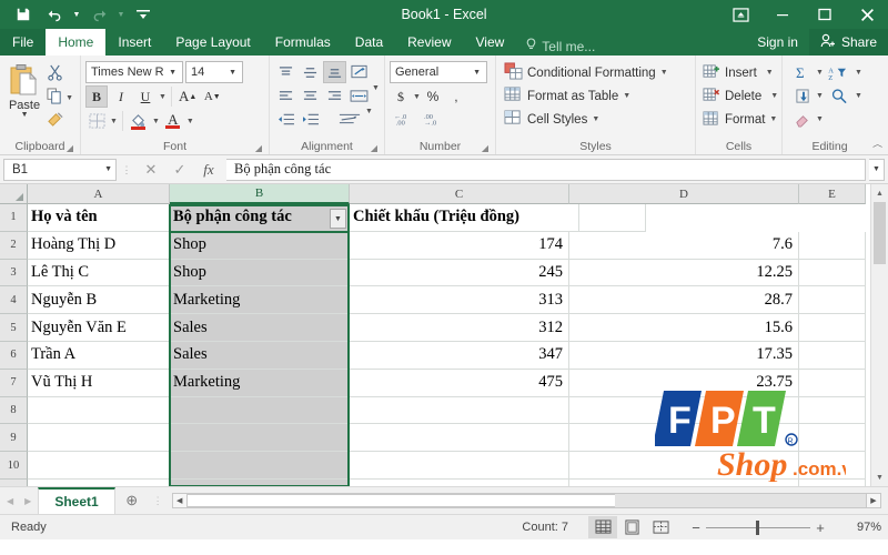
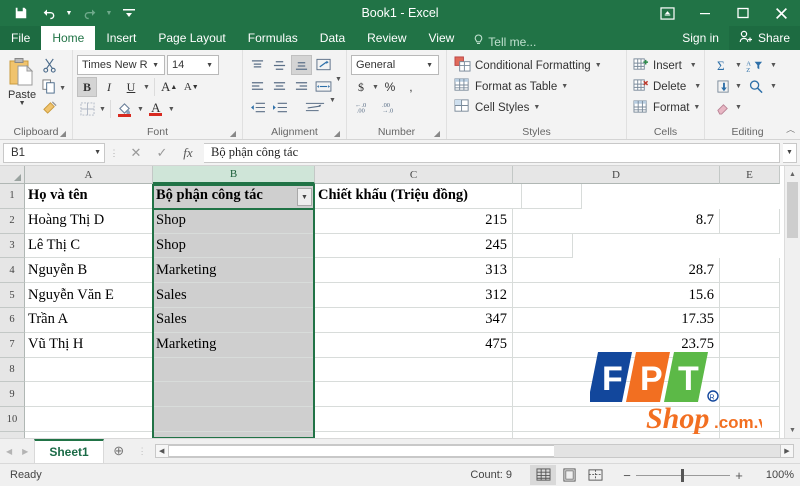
  Book1 - Excel
  File
  Home
  Insert
  Page Layout
  Formulas
  Data
  Review
  View
  Tell me...
  Sign in
  Share
  Paste
  Clipboard
  ◢
  Times New R
  14
  B
  I
  U
  A
  A
  A
  Font
  ◢
  Alignment
  ◢
  General
  $
  %
  ,
  Number
  ◢
  Conditional Formatting
  Format as Table
  Cell Styles
  Styles
  Insert
  Delete
  Format
  Cells
  Σ
  Editing
  ︿
  B1
  ⋮
  ✕
  ✓
  fx
  Bộ phận công tác
  A
  B
  C
  D
  E
  1
  2
  3
  4
  5
  6
  7
  8
  9
  10
  Họ và tên
  Bộ phận công tác
  Chiết khấu (Triệu đồng)
  Hoàng Thị D
  Shop
- 174
+ 215
- 7.6
+ 8.7
  Lê Thị C
  Shop
  245
- 12.25
  Nguyễn B
  Marketing
  313
  28.7
  Nguyễn Văn E
  Sales
  312
  15.6
  Trần A
  Sales
  347
  17.35
  Vũ Thị H
  Marketing
  475
  23.75
  F
  P
  T
  Shop
  .com.
  ◀
  ▶
  Sheet1
  ⊕
  ⋮
  Ready
- Count: 7
+ Count: 9
  −
  +
- 97%
+ 100%
